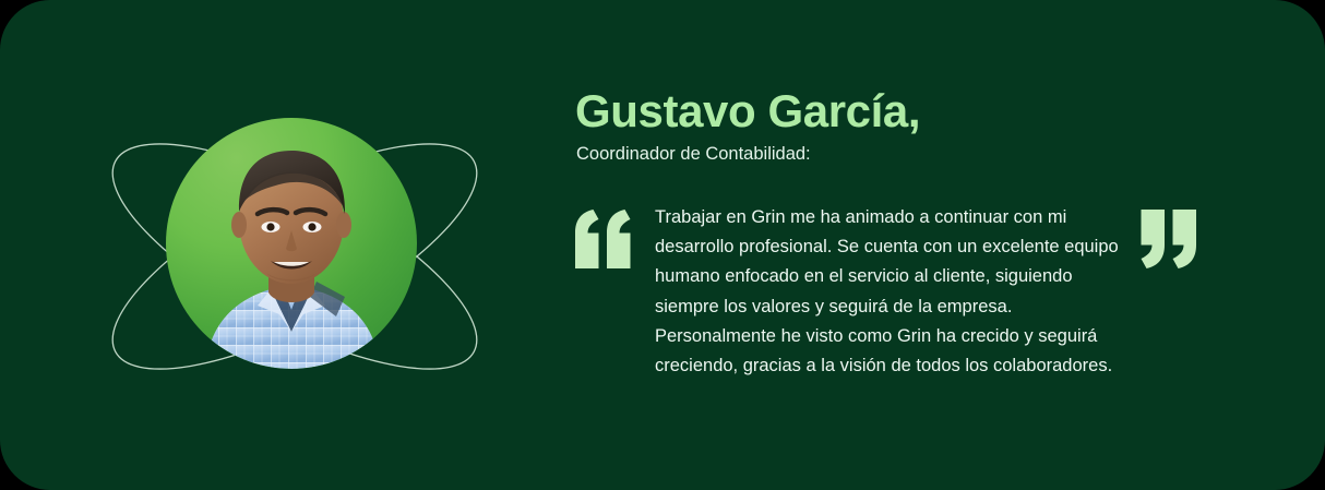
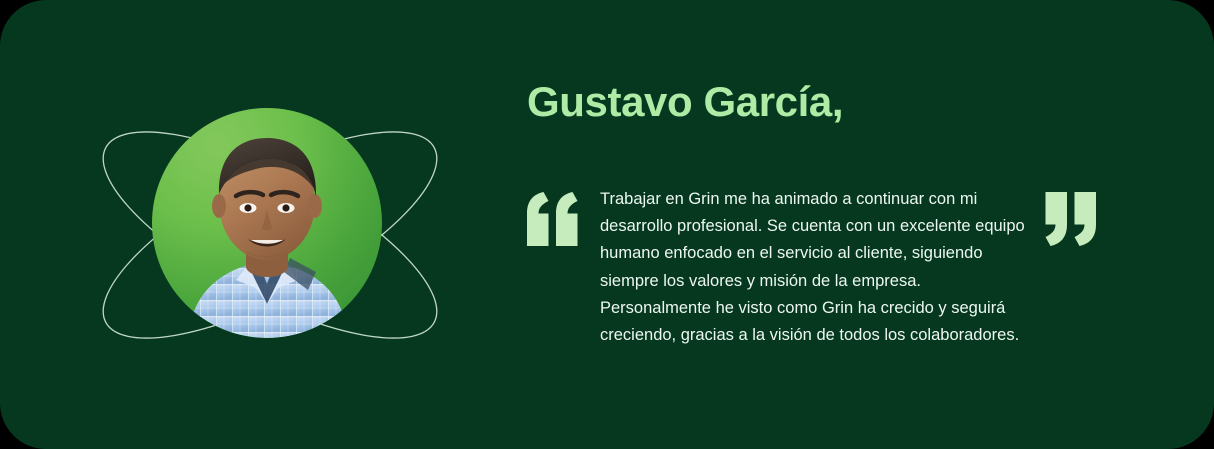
  Gustavo García,
- Coordinador de Contabilidad:
- Trabajar en Grin me ha animado a continuar con mi desarrollo profesional. Se cuenta con un excelente equipo humano enfocado en el servicio al cliente, siguiendo siempre los valores y seguirá de la empresa. Personalmente he visto como Grin ha crecido y seguirá creciendo, gracias a la visión de todos los colaboradores.
+ Trabajar en Grin me ha animado a continuar con mi desarrollo profesional. Se cuenta con un excelente equipo humano enfocado en el servicio al cliente, siguiendo siempre los valores y misión de la empresa. Personalmente he visto como Grin ha crecido y seguirá creciendo, gracias a la visión de todos los colaboradores.
